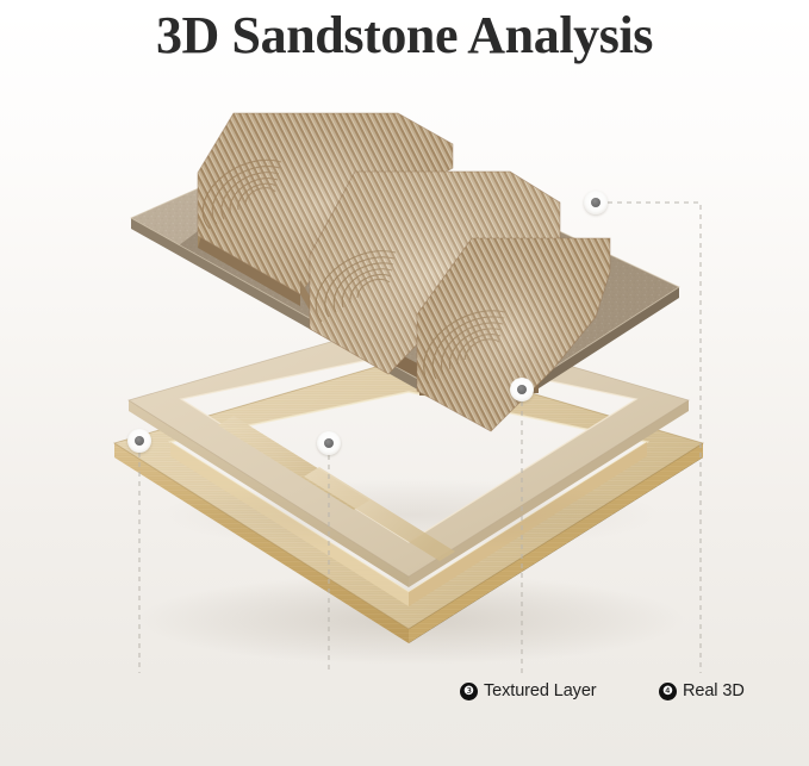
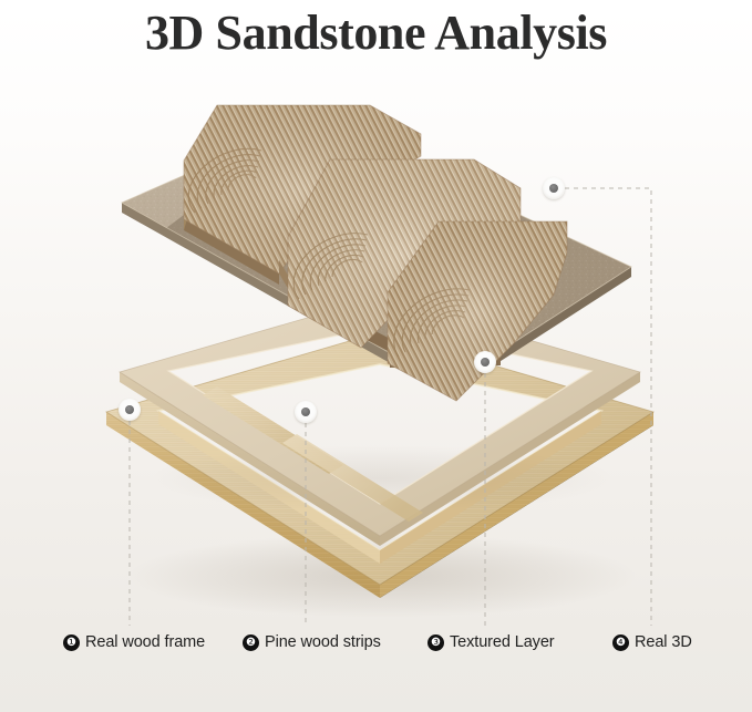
  3D Sandstone Analysis
+ ❶
+ Real wood frame
+ ❷
+ Pine wood strips
  ❸
  Textured Layer
  ❹
  Real 3D
